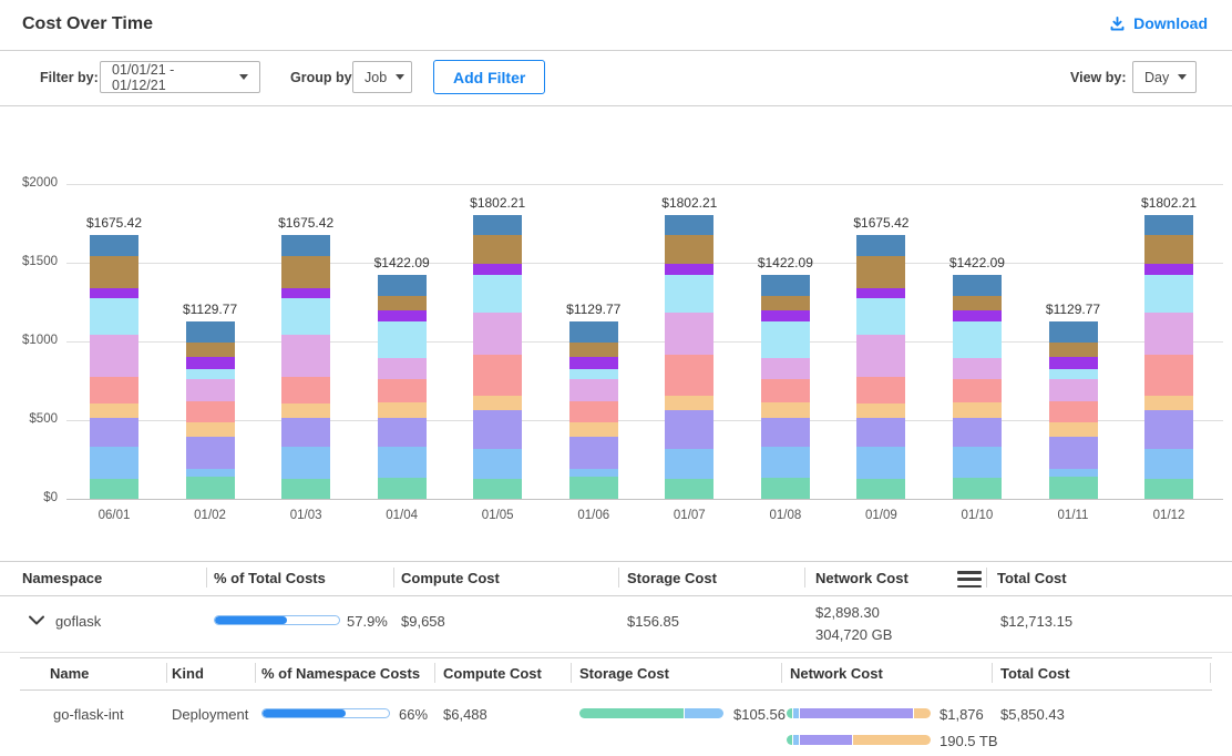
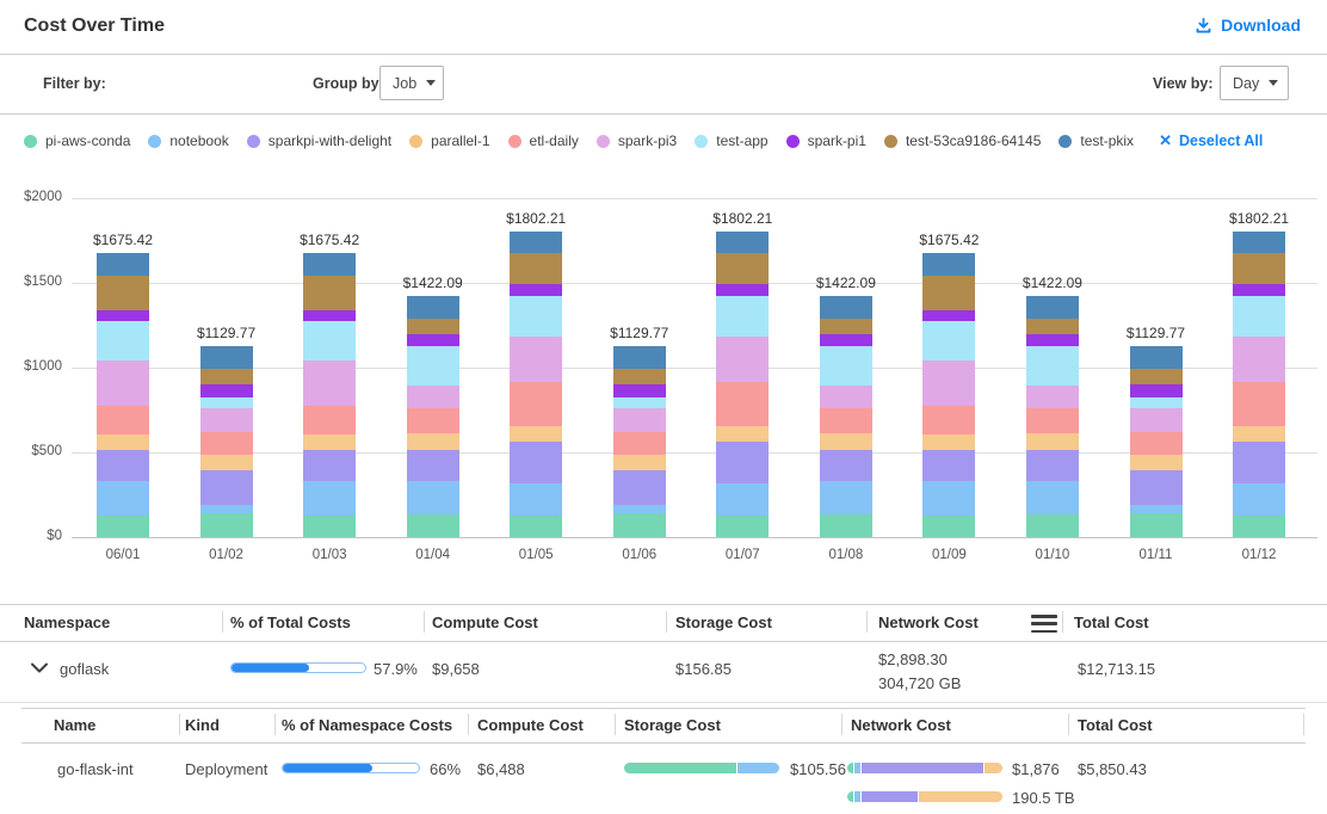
  Cost Over Time
  Download
  Filter by:
- 01/01/21 - 01/12/21
  Group by
  Job
- Add Filter
  View by:
  Day
+ pi-aws-conda
+ notebook
+ sparkpi-with-delight
+ parallel-1
+ etl-daily
+ spark-pi3
+ test-app
+ spark-pi1
+ test-53ca9186-64145
+ test-pkix
+ ✕
+ Deselect All
  $0
  $500
  $1000
  $1500
  $2000
  $1675.42
  06/01
  $1129.77
  01/02
  $1675.42
  01/03
  $1422.09
  01/04
  $1802.21
  01/05
  $1129.77
  01/06
  $1802.21
  01/07
  $1422.09
  01/08
  $1675.42
  01/09
  $1422.09
  01/10
  $1129.77
  01/11
  $1802.21
  01/12
  Namespace
  % of Total Costs
  Compute Cost
  Storage Cost
  Network Cost
  Total Cost
  goflask
  57.9%
  $9,658
  $156.85
  $2,898.30
  304,720 GB
  $12,713.15
  Name
  Kind
  % of Namespace Costs
  Compute Cost
  Storage Cost
  Network Cost
  Total Cost
  go-flask-int
  Deployment
  66%
  $6,488
  $105.56
  $1,876
  $5,850.43
  190.5 TB
